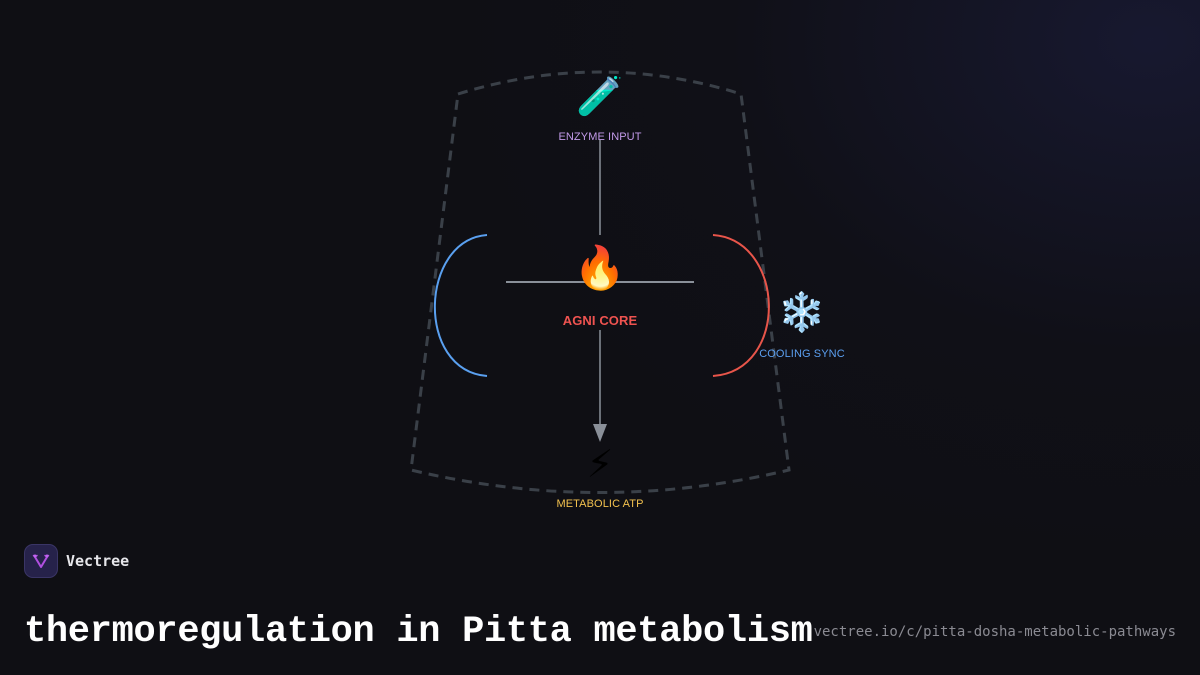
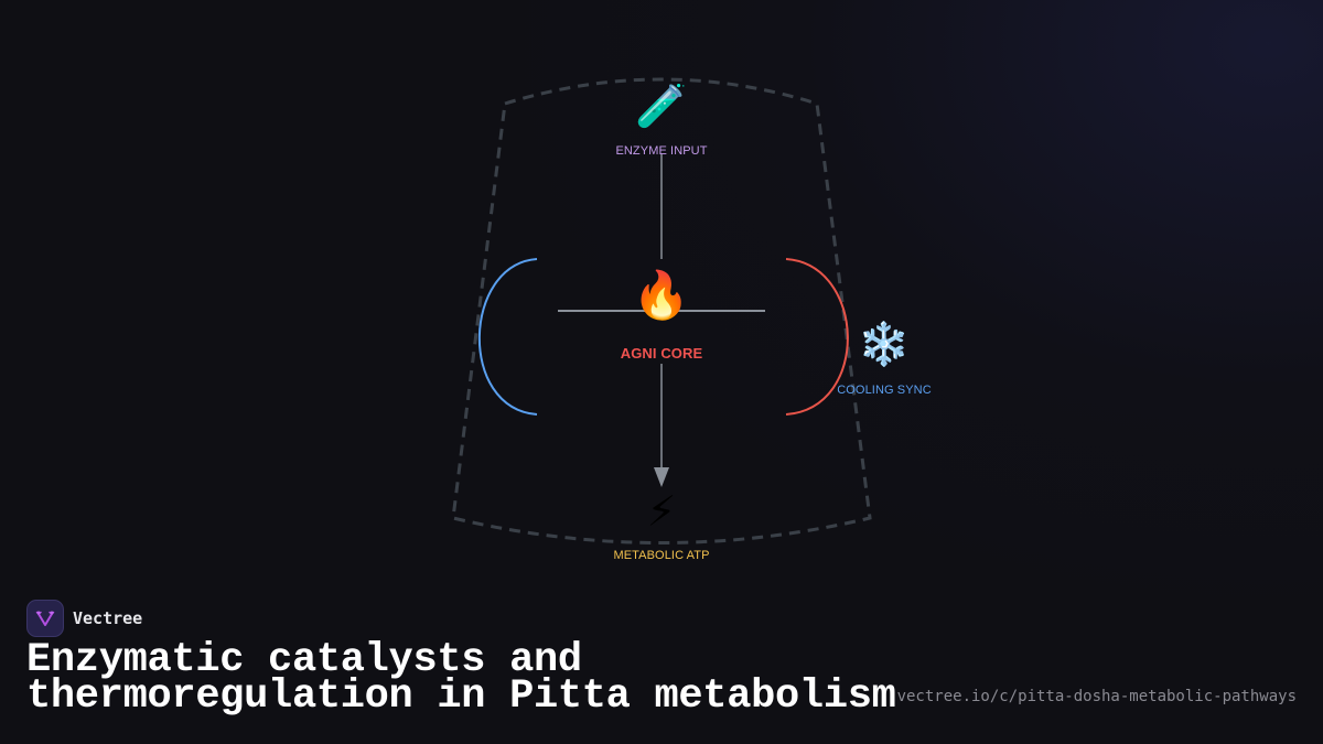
  🧪
  ENZYME INPUT
  🔥
  AGNI CORE
  ❄️
  COOLING SYNC
  METABOLIC ATP
  Vectree
+ Enzymatic catalysts and
  thermoregulation in Pitta metabolism
  vectree.io/c/pitta-dosha-metabolic-pathways
